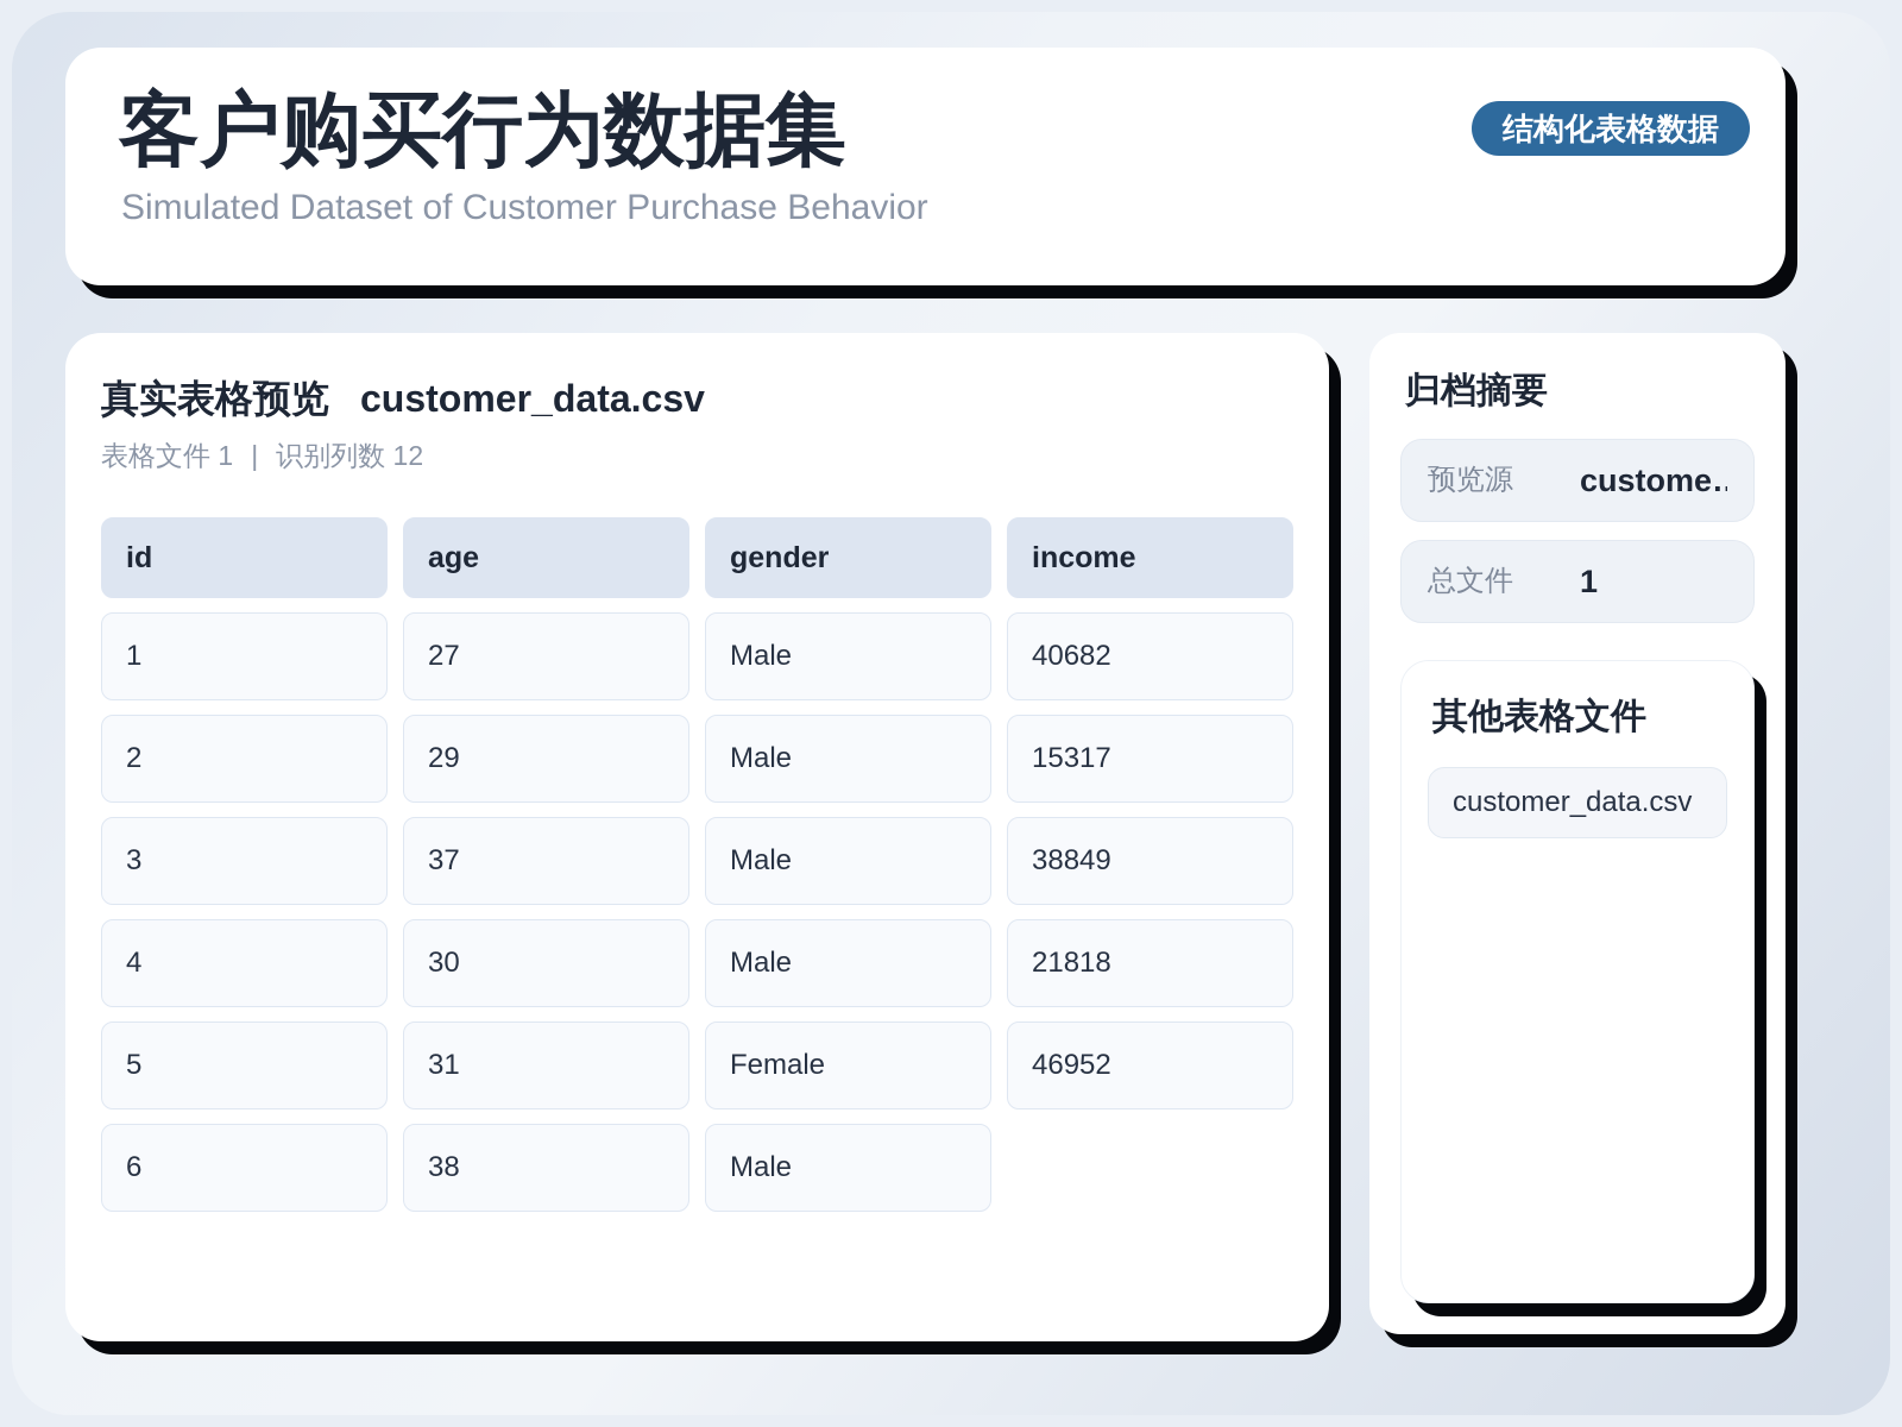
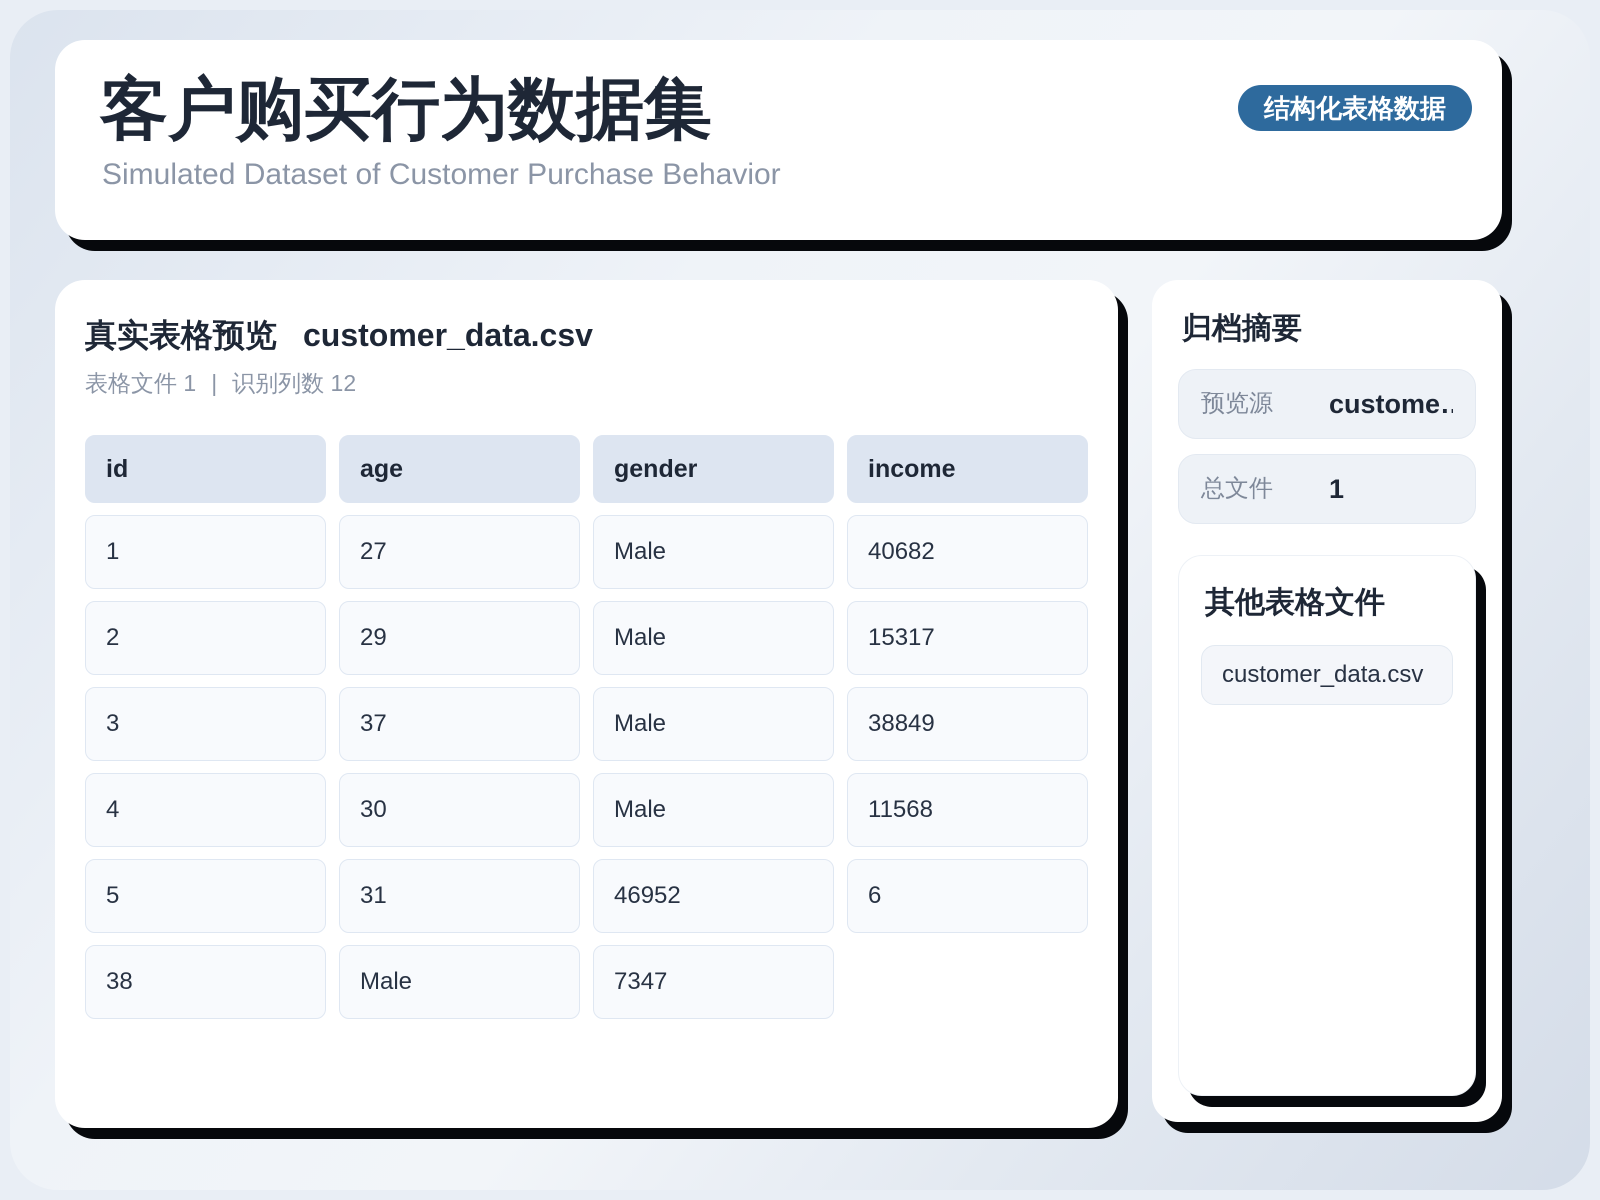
  结构化表格数据
  客户购买行为数据集
  Simulated Dataset of Customer Purchase Behavior
  真实表格预览
  customer_data.csv
  表格文件 1
  |
  识别列数 12
  id
  age
  gender
  income
  1
  27
  Male
  40682
  2
  29
  Male
  15317
  3
  37
  Male
  38849
  4
  30
  Male
- 21818
+ 11568
  5
  31
- Female
  46952
  6
  38
  Male
+ 7347
  归档摘要
  预览源
  custome
  总文件
  1
  其他表格文件
  customer_data.csv
